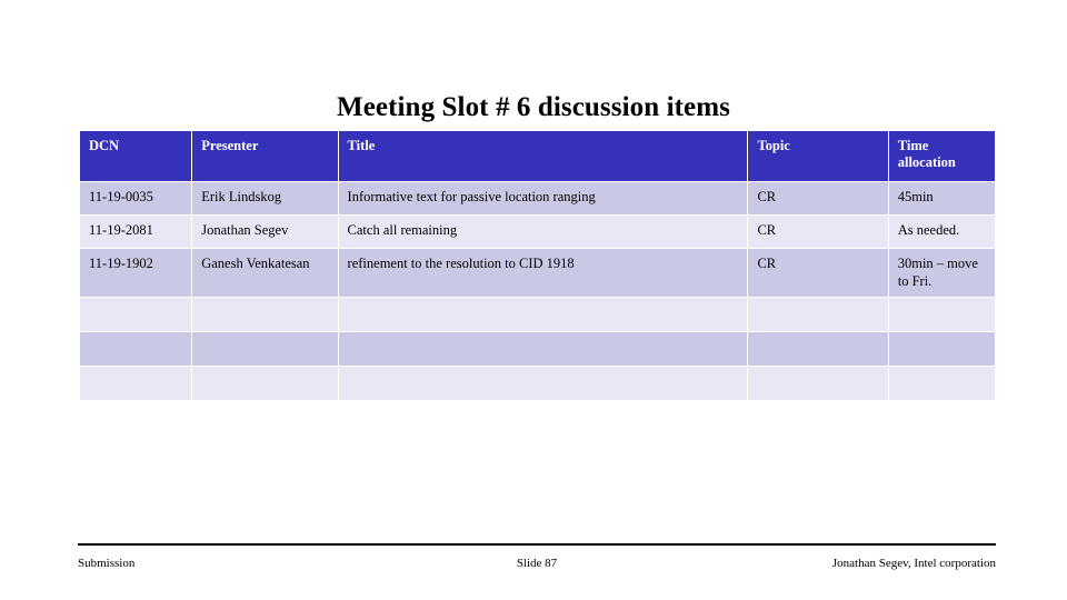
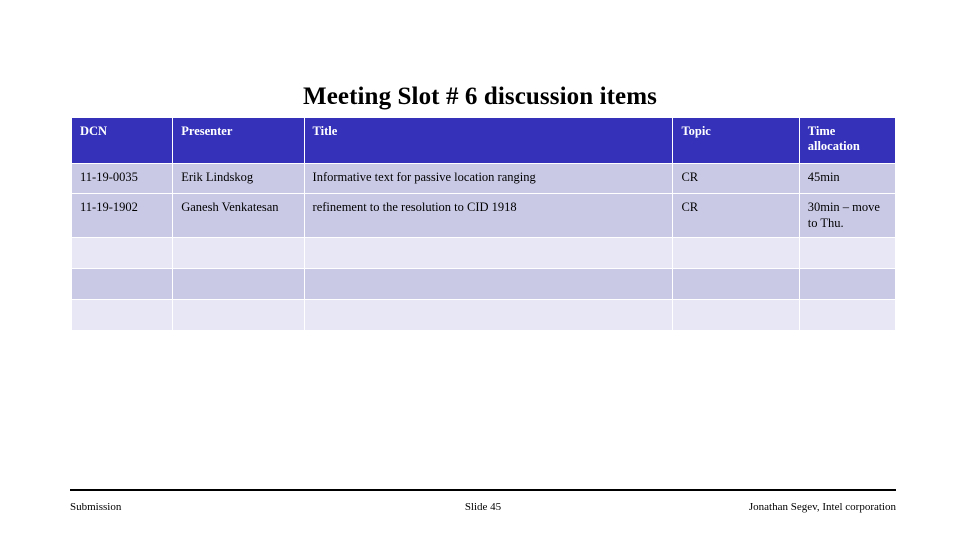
  Meeting Slot # 6 discussion items
  DCN	Presenter	Title	Topic	Time allocation
  11-19-0035	Erik Lindskog	Informative text for passive location ranging	CR	45min
- 11-19-2081	Jonathan Segev	Catch all remaining	CR	As needed.
- 11-19-1902	Ganesh Venkatesan	refinement to the resolution to CID 1918	CR	30min – move to Fri.
+ 11-19-1902	Ganesh Venkatesan	refinement to the resolution to CID 1918	CR	30min – move to Thu.
  Submission
- Slide 87
+ Slide 45
  Jonathan Segev, Intel corporation
